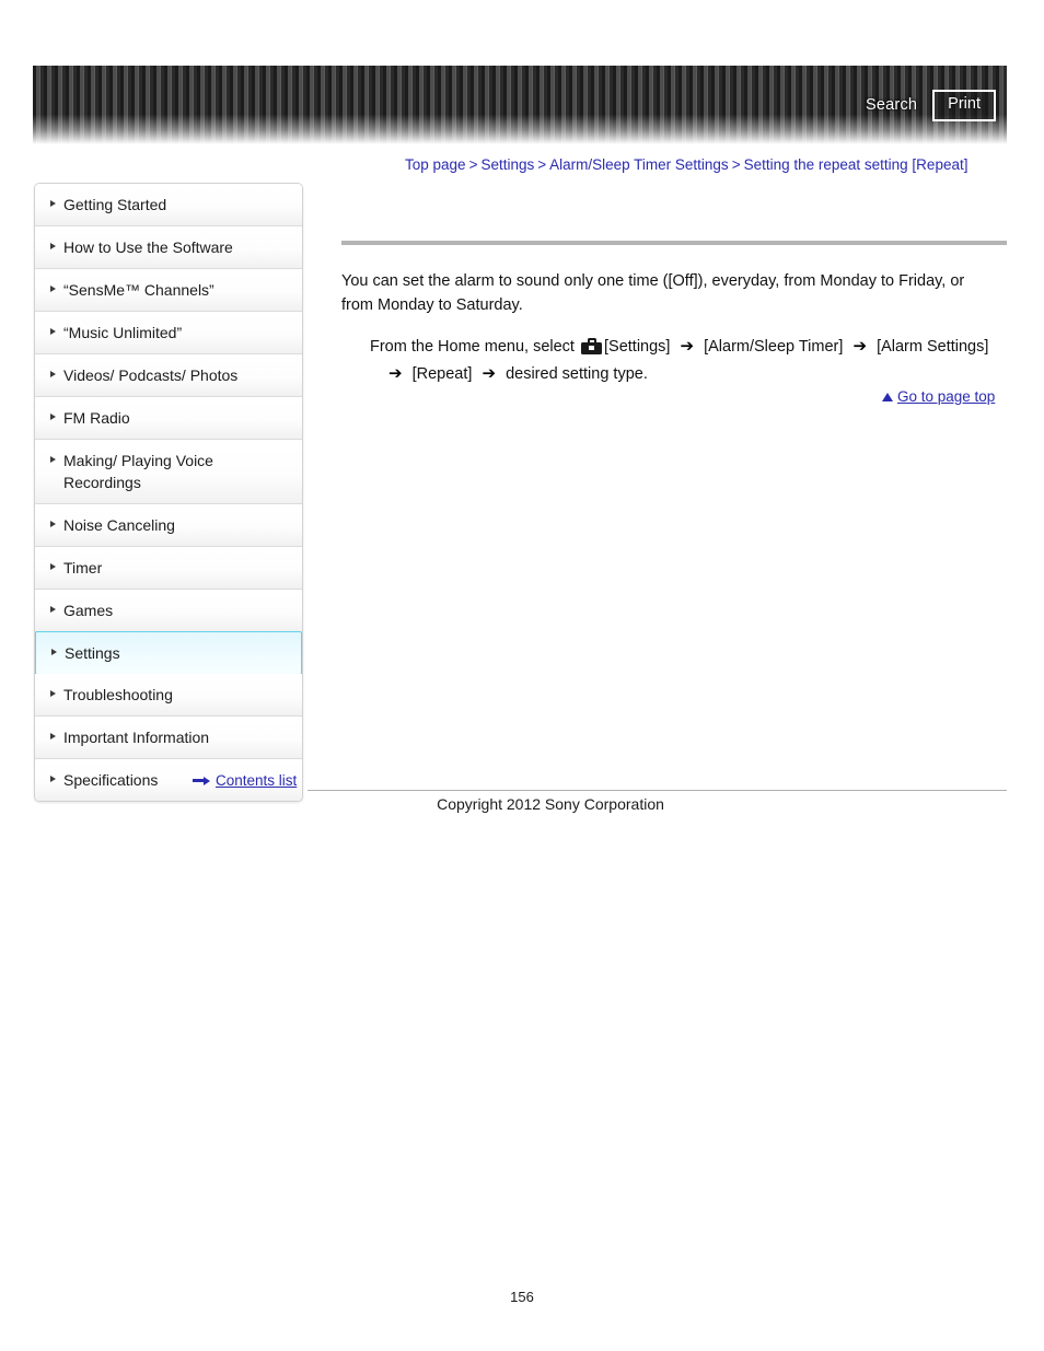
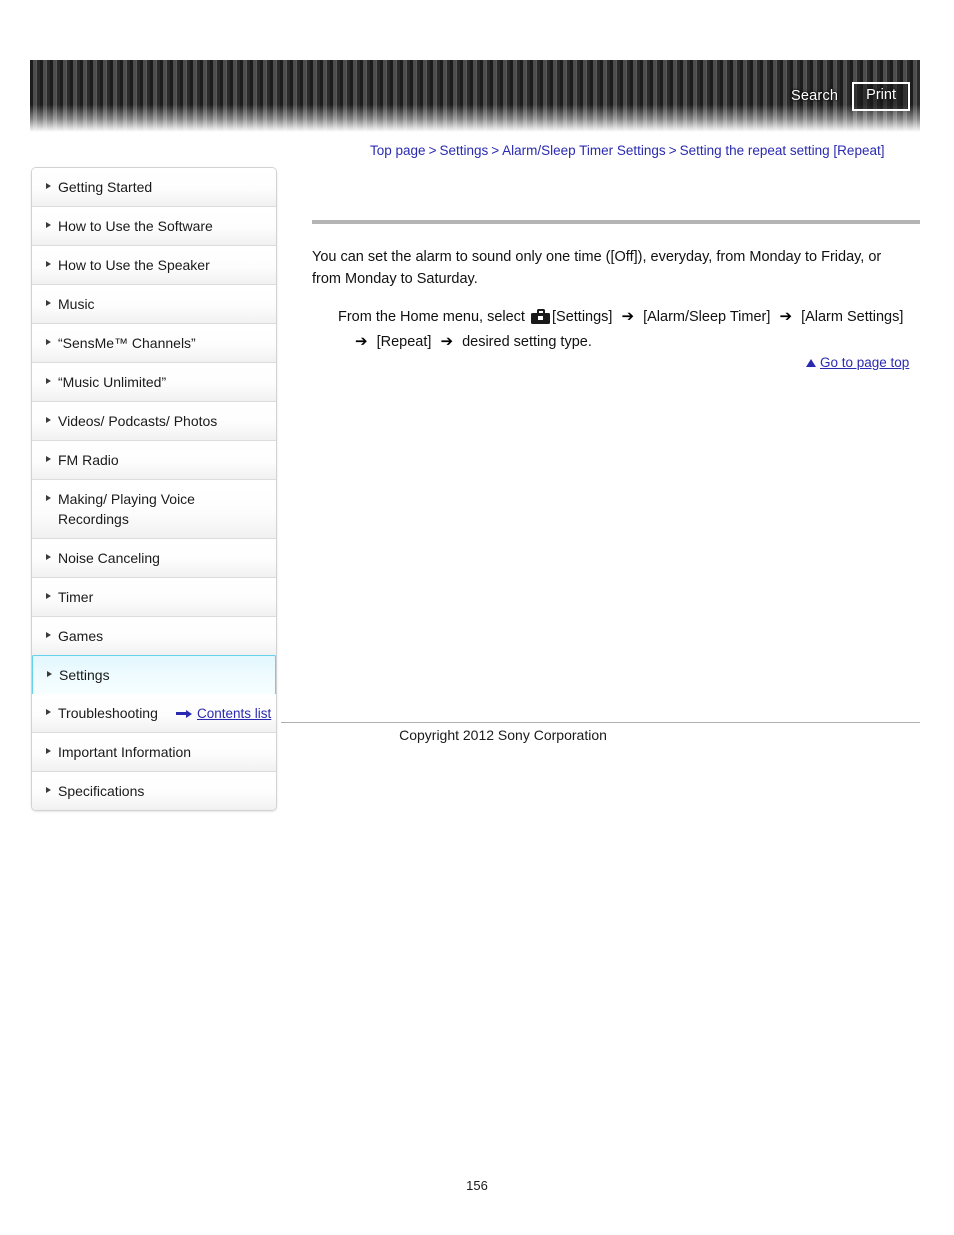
  Search
  Print
  Top page > Settings > Alarm/Sleep Timer Settings > Setting the repeat setting [Repeat]
  Getting Started
  How to Use the Software
+ How to Use the Speaker
+ Music
  “SensMe™ Channels”
  “Music Unlimited”
  Videos/ Podcasts/ Photos
  FM Radio
  Making/ Playing Voice Recordings
  Noise Canceling
  Timer
  Games
  Settings
  Troubleshooting
  Important Information
  Specifications
  You can set the alarm to sound only one time ([Off]), everyday, from Monday to Friday, or from Monday to Saturday.
  From the Home menu, select [Settings] ➔ [Alarm/Sleep Timer] ➔ [Alarm Settings]
  ➔ [Repeat] ➔ desired setting type.
  Go to page top
  Contents list
  Copyright 2012 Sony Corporation
  156
